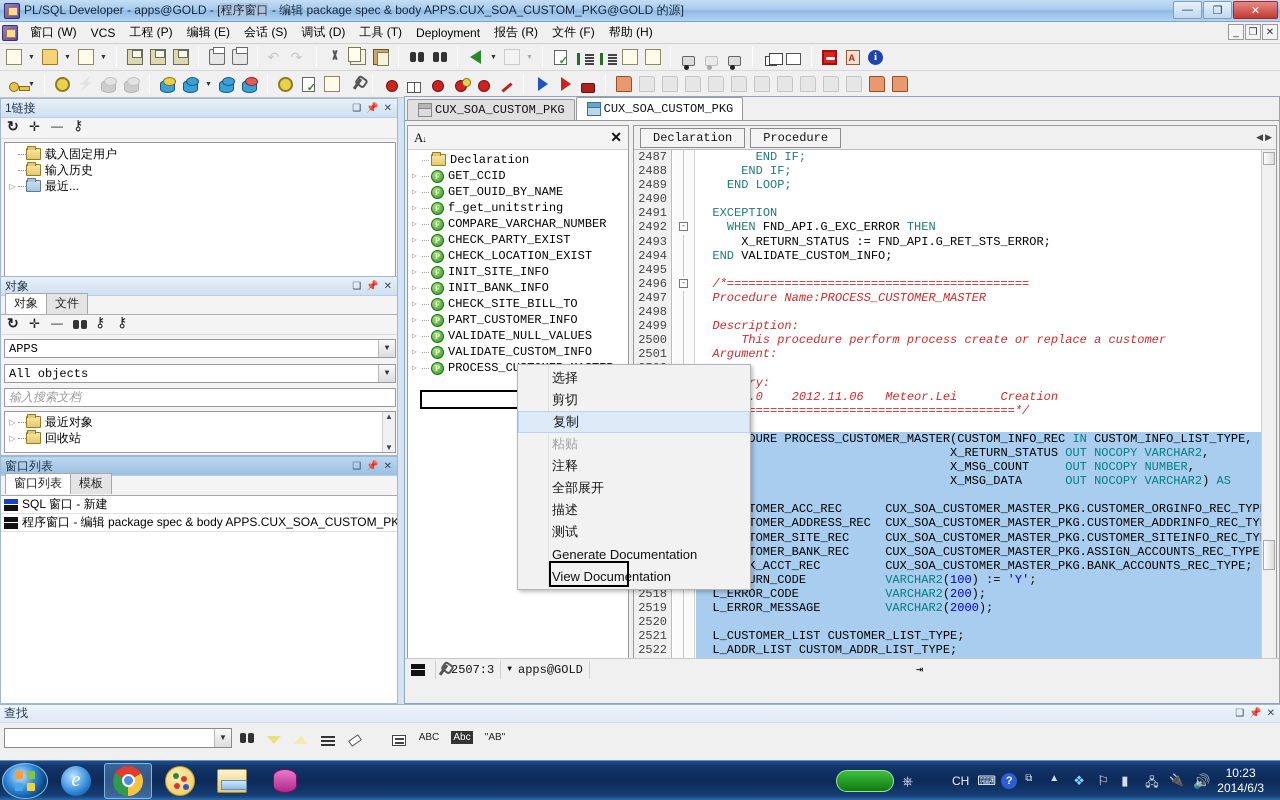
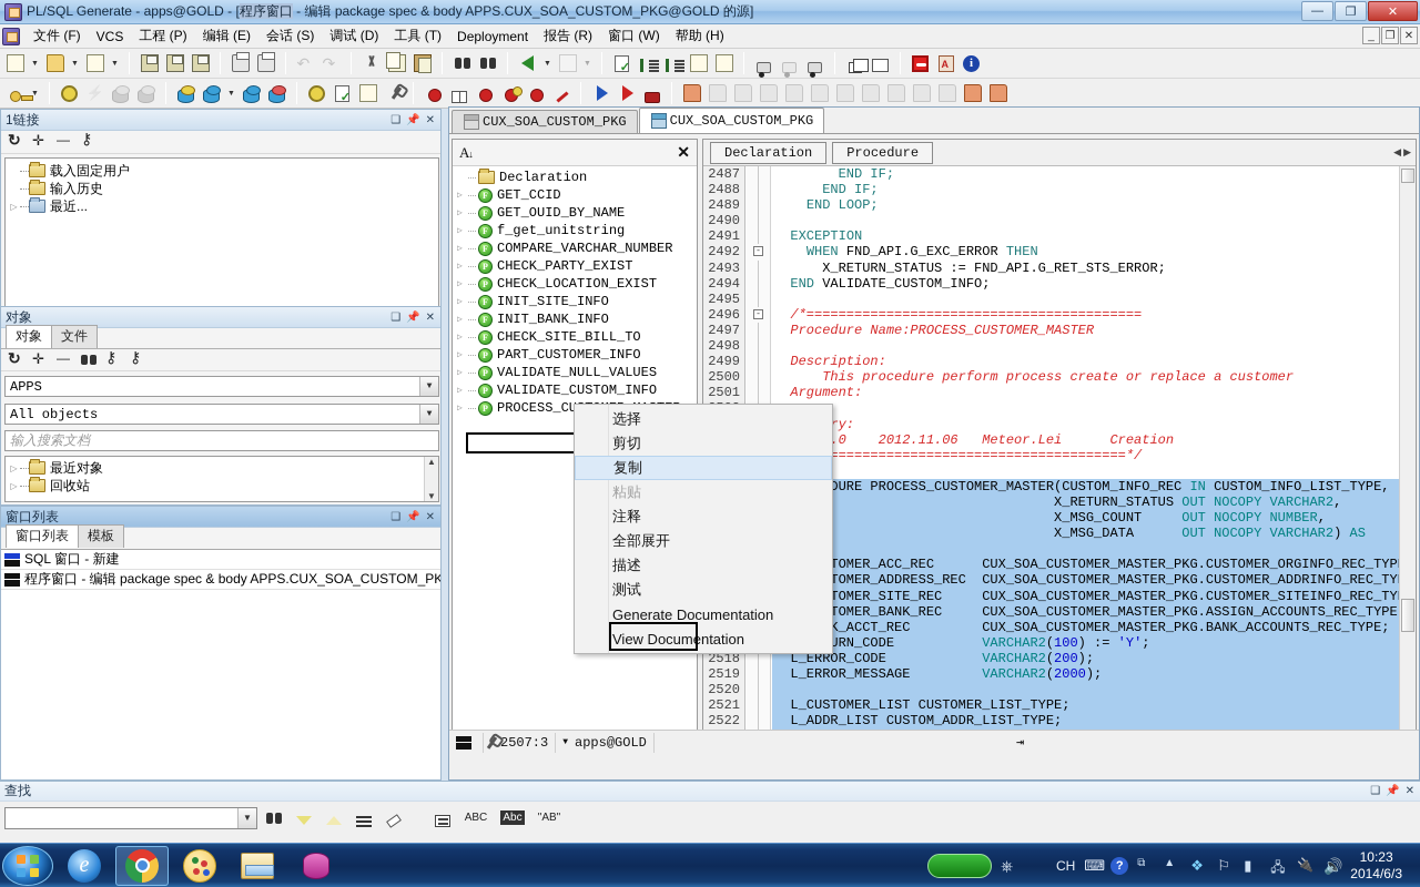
- PL/SQL Developer - apps@GOLD - [程序窗口 - 编辑 package spec & body APPS.CUX_SOA_CUSTOM_PKG@GOLD 的源]
+ PL/SQL Generate - apps@GOLD - [程序窗口 - 编辑 package spec & body APPS.CUX_SOA_CUSTOM_PKG@GOLD 的源]
  —
  ❐
  ✕
- 窗口 (W)
+ 文件 (F)
  VCS
  工程 (P)
  编辑 (E)
  会话 (S)
  调试 (D)
  工具 (T)
  Deployment
  报告 (R)
- 文件 (F)
+ 窗口 (W)
  帮助 (H)
  _
  ❐
  ✕
  ↶
  ↷
  i
  1链接
  ❑
  📌
  ✕
  载入固定用户
  输入历史
  ▷
  最近...
  对象
  ❑
  📌
  ✕
  对象
  文件
  APPS
  ▼
  All objects
  ▼
  输入搜索文档
  ▷
  最近对象
  ▷
  回收站
  ▲
  ▼
  窗口列表
  ❑
  📌
  ✕
  窗口列表
  模板
  SQL 窗口 - 新建
  程序窗口 - 编辑 package spec & body APPS.CUX_SOA_CUSTOM_PK
  CUX_SOA_CUSTOM_PKG
  CUX_SOA_CUSTOM_PKG
  A↓
  ✕
  Declaration
  ▷
  F
  GET_CCID
  ▷
  F
  GET_OUID_BY_NAME
  ▷
  F
  f_get_unitstring
  ▷
  F
  COMPARE_VARCHAR_NUMBER
  ▷
  P
  CHECK_PARTY_EXIST
  ▷
  P
  CHECK_LOCATION_EXIST
  ▷
  F
  INIT_SITE_INFO
  ▷
  F
  INIT_BANK_INFO
  ▷
  F
  CHECK_SITE_BILL_TO
  ▷
  P
  PART_CUSTOMER_INFO
  ▷
  P
  VALIDATE_NULL_VALUES
  ▷
  P
  VALIDATE_CUSTOM_INFO
  ▷
  P
  Declaration
  Procedure
  ◀
  ▶
  2487
  2488
  2489
  2490
  2491
  2492
  2493
  2494
  2495
  2496
  2497
  2498
  2499
  2500
  2501
  2518
  2519
  2520
  2521
  2522
  -
  -
  END IF;
  END IF;
  END LOOP;
  EXCEPTION
  WHEN FND_API.G_EXC_ERROR THEN
  X_RETURN_STATUS := FND_API.G_RET_STS_ERROR;
  END VALIDATE_CUSTOM_INFO;
  /*==========================================
  Procedure Name:PROCESS_CUSTOMER_MASTER
  Description:
  This procedure perform process create or replace a customer
  Argument:
  .0 2012.11.06 Meteor.Lei Creation
  =====================================*/
  DURE PROCESS_CUSTOMER_MASTER(CUSTOM_INFO_REC IN CUSTOM_INFO_LIST_TYPE,
  X_RETURN_STATUS OUT NOCOPY VARCHAR2,
  X_MSG_COUNT OUT NOCOPY NUMBER,
  X_MSG_DATA OUT NOCOPY VARCHAR2) AS
  TOMER_ACC_REC CUX_SOA_CUSTOMER_MASTER_PKG.CUSTOMER_ORGINFO_REC_TYP
  TOMER_ADDRESS_REC CUX_SOA_CUSTOMER_MASTER_PKG.CUSTOMER_ADDRINFO_REC_TY
  TOMER_SITE_REC CUX_SOA_CUSTOMER_MASTER_PKG.CUSTOMER_SITEINFO_REC_TY
  TOMER_BANK_REC CUX_SOA_CUSTOMER_MASTER_PKG.ASSIGN_ACCOUNTS_REC_TYPE
  K_ACCT_REC CUX_SOA_CUSTOMER_MASTER_PKG.BANK_ACCOUNTS_REC_TYPE;
  URN_CODE VARCHAR2(100) := 'Y';
  L_ERROR_CODE VARCHAR2(200);
  L_ERROR_MESSAGE VARCHAR2(2000);
  L_CUSTOMER_LIST CUSTOMER_LIST_TYPE;
  L_ADDR_LIST CUSTOM_ADDR_LIST_TYPE;
  2507:3
  ▼
  apps@GOLD
  ⇥
  选择
  剪切
  复制
  粘贴
  注释
  全部展开
  描述
  测试
  Generate Documentation
  View Documentation
  查找
  ❑
  📌
  ✕
  ▼
  ABC
  Abc
  "AB"
  e
  ⎈
  CH
  ⌨
  ?
  ⧉
  ▲
  ❖
  ⚐
  ▮
  🖧
  🔌
  🔊
  10:23
  2014/6/3
